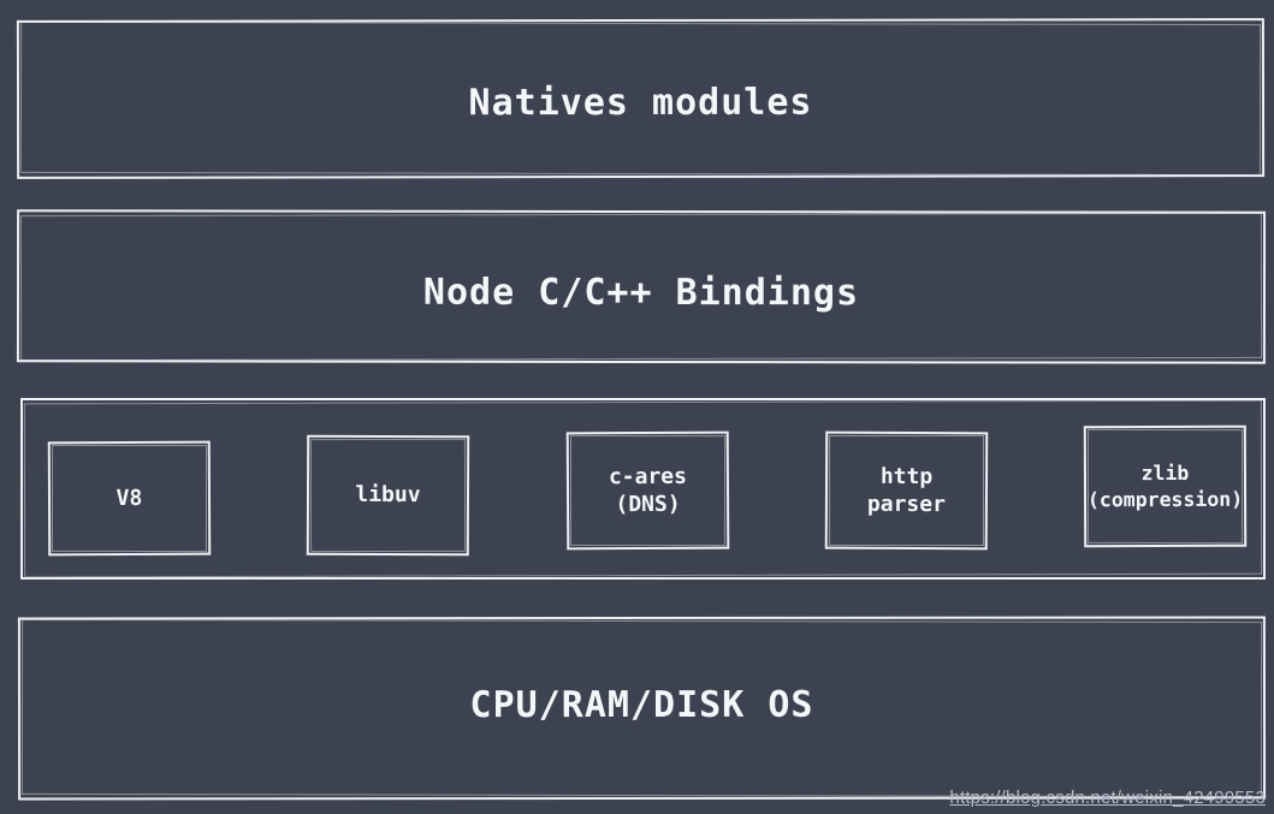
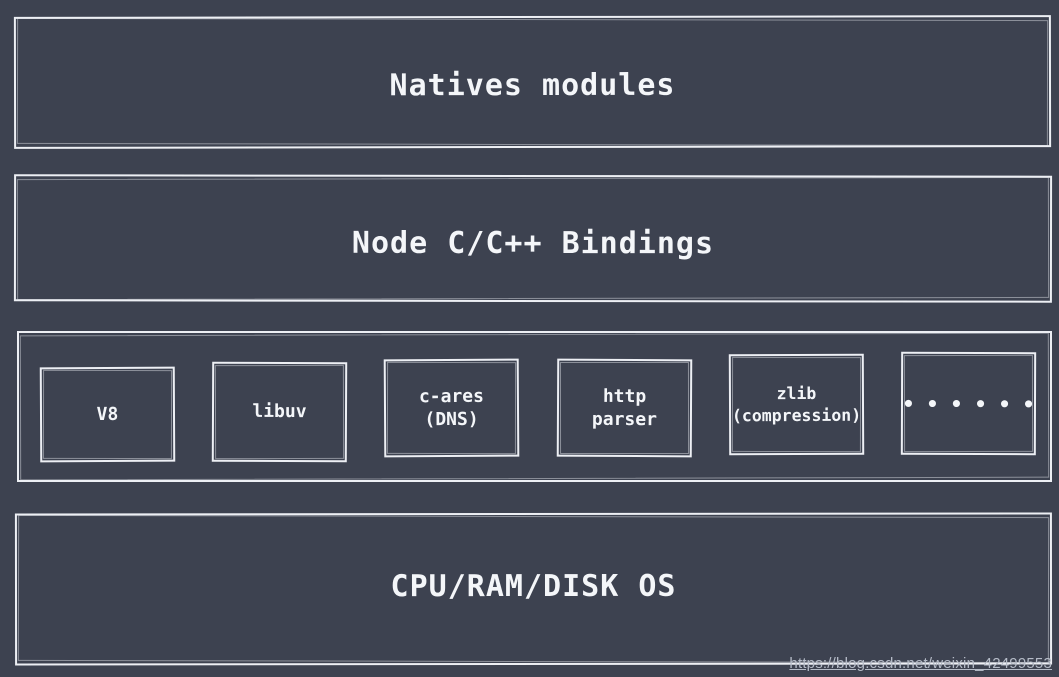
  Natives modules
  Node C/C++ Bindings
  V8
  libuv
  c-ares
  (DNS)
  http
  parser
  zlib
  (compression)
+ ••••••
  CPU/RAM/DISK OS
  https://blog.csdn.net/weixin_42499553
